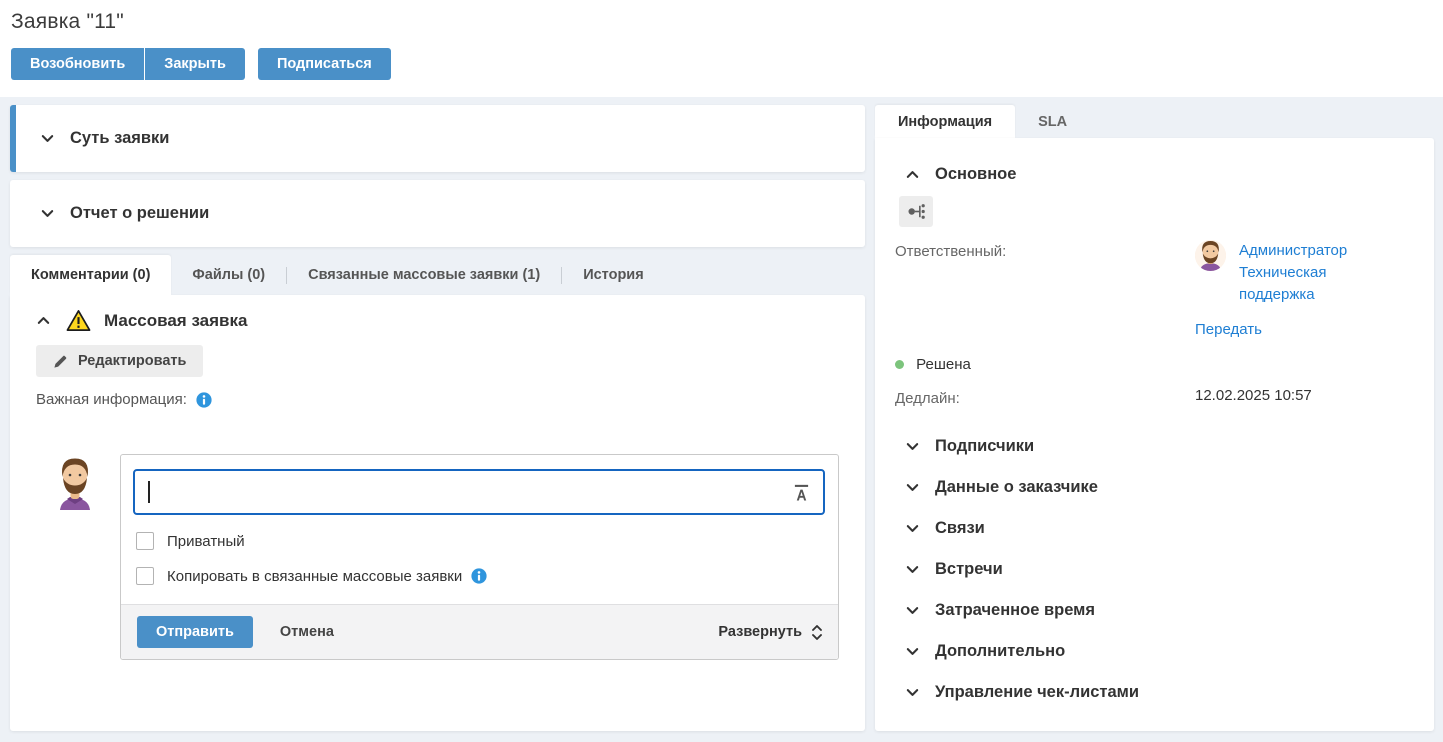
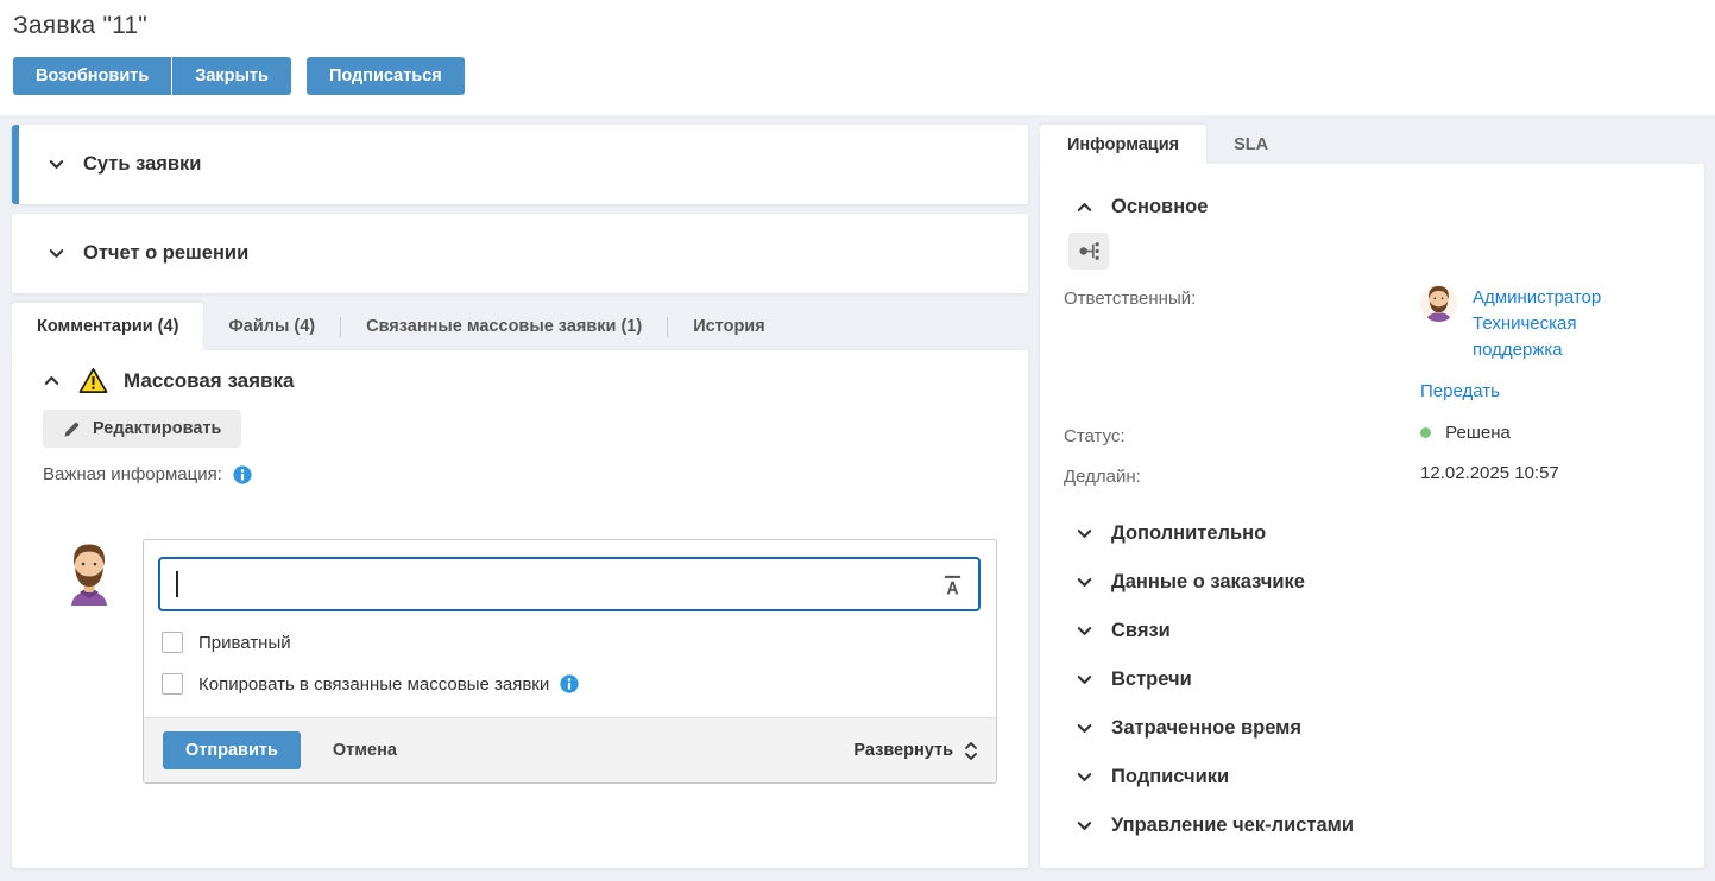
  Заявка "11"
  Возобновить
  Закрыть
  Подписаться
  Суть заявки
  Отчет о решении
- Комментарии (0)
+ Комментарии (4)
- Файлы (0)
+ Файлы (4)
  Связанные массовые заявки (1)
  История
  Массовая заявка
  Редактировать
  Важная информация:
  Приватный
  Копировать в связанные массовые заявки
  Отправить
  Отмена
  Развернуть
  Информация
  SLA
  Основное
  Ответственный:
  Администратор Техническая поддержка
  Передать
+ Статус:
  Решена
  Дедлайн:
  12.02.2025 10:57
- Подписчики
+ Дополнительно
  Данные о заказчике
  Связи
  Встречи
  Затраченное время
- Дополнительно
+ Подписчики
  Управление чек-листами
